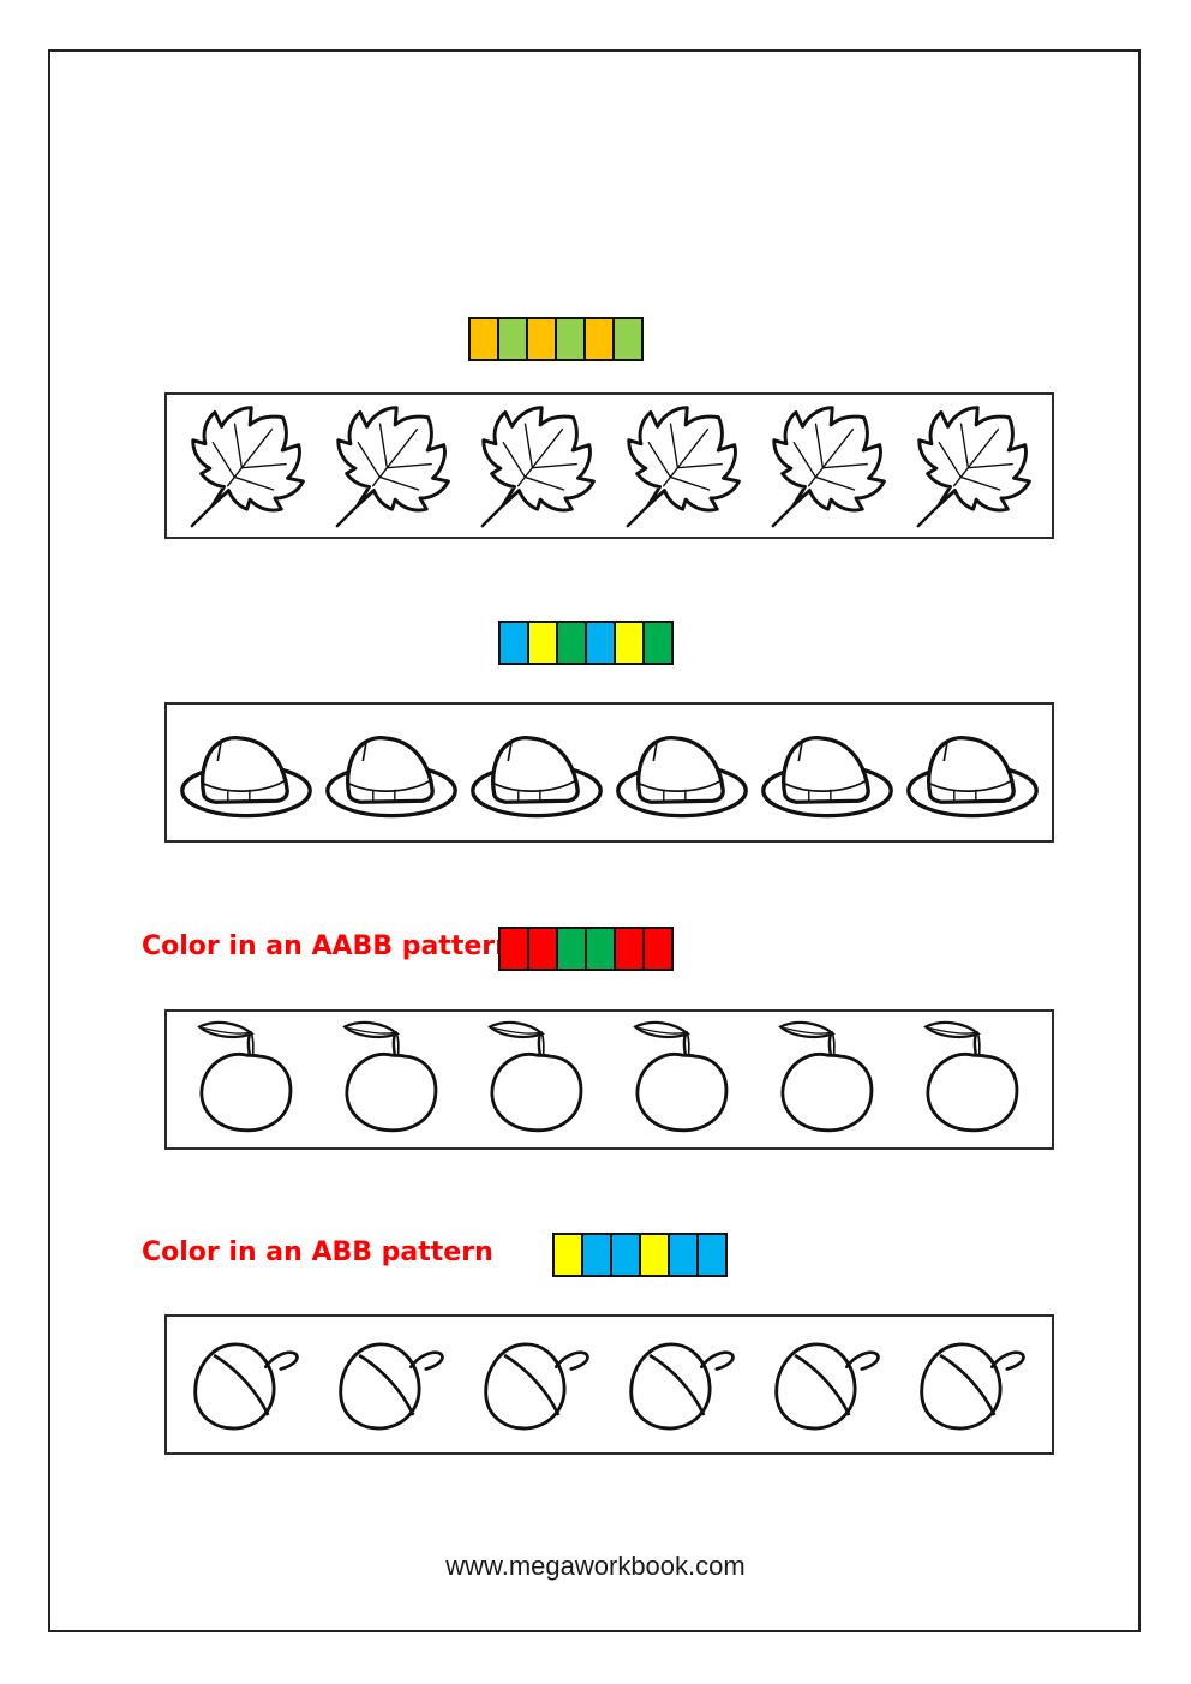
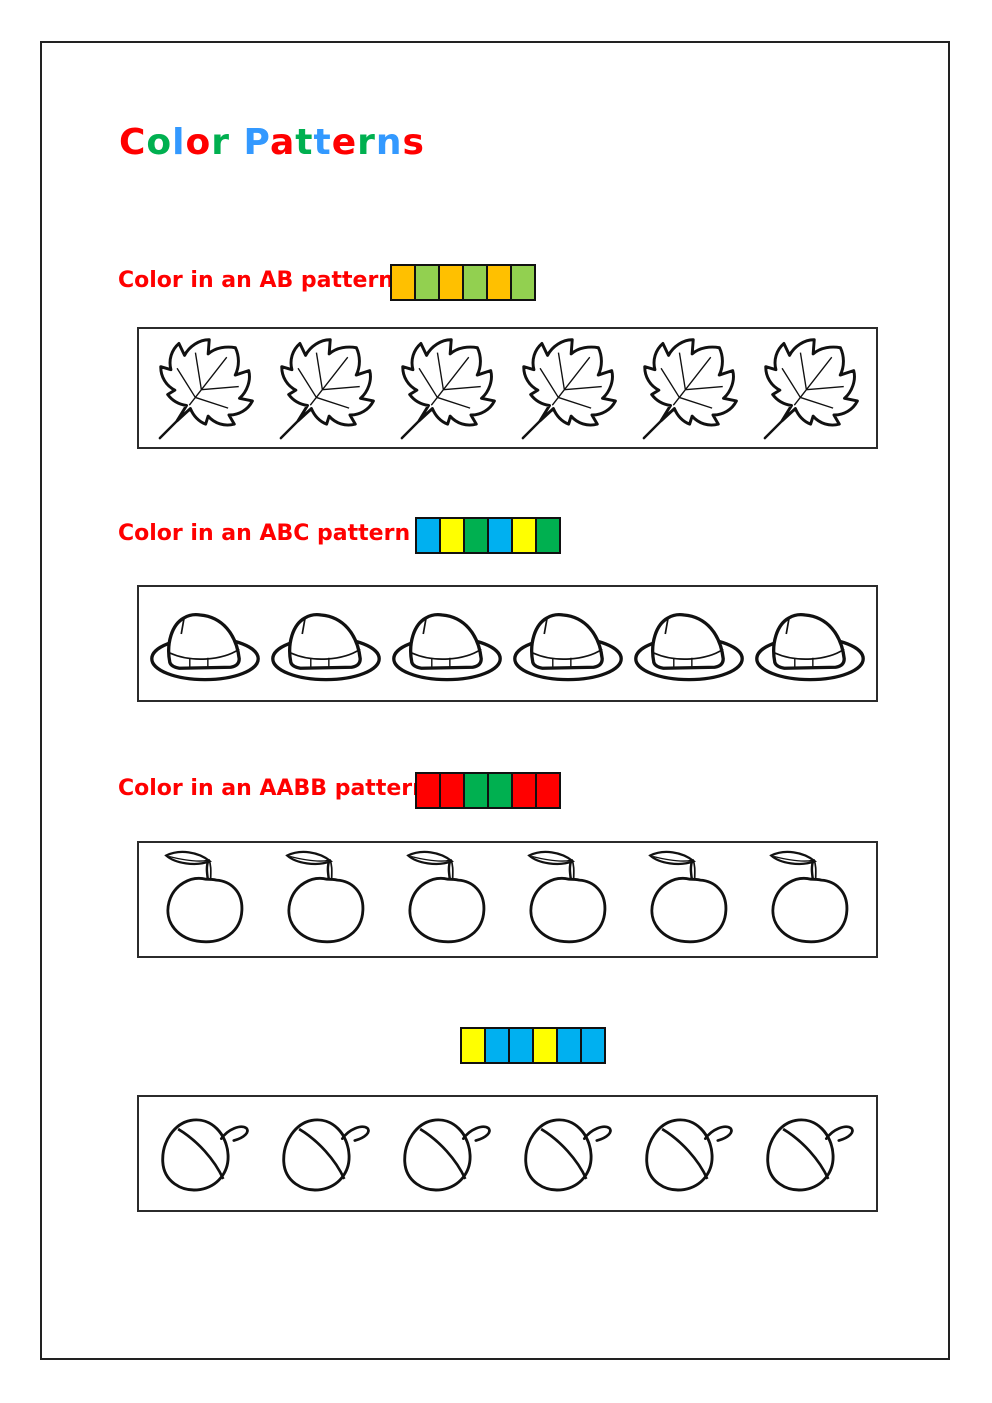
+ Color Patterns
+ Color in an AB pattern
+ Color in an ABC pattern
  Color in an AABB patter
- Color in an ABB pattern
- www.megaworkbook.com
